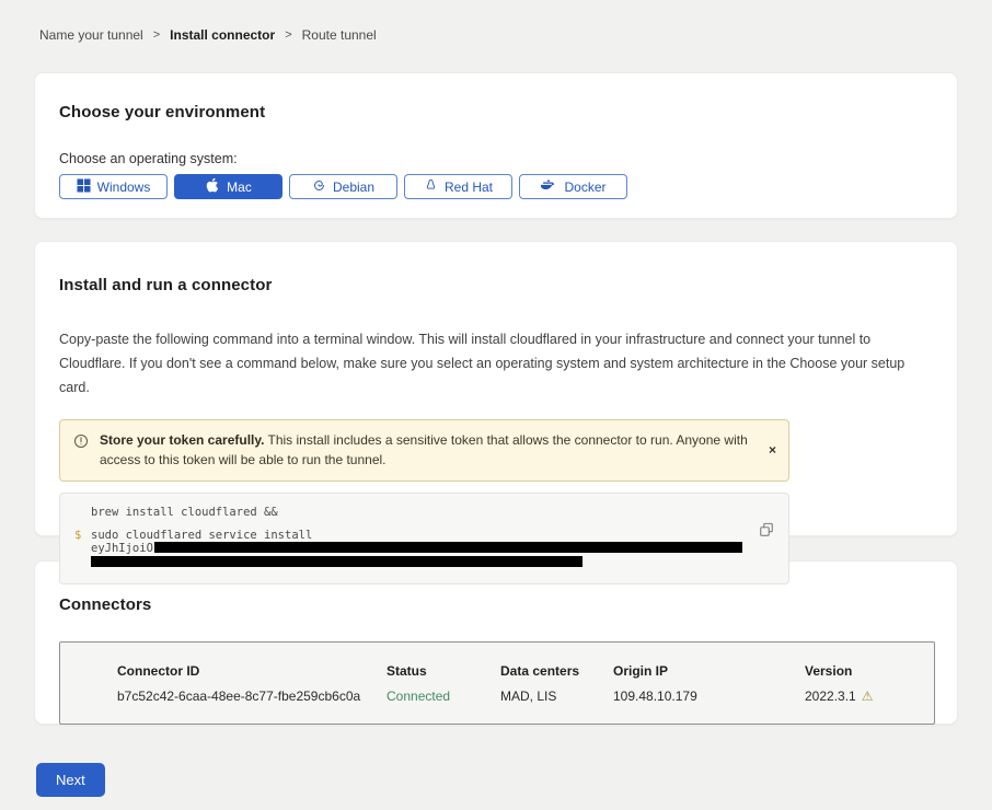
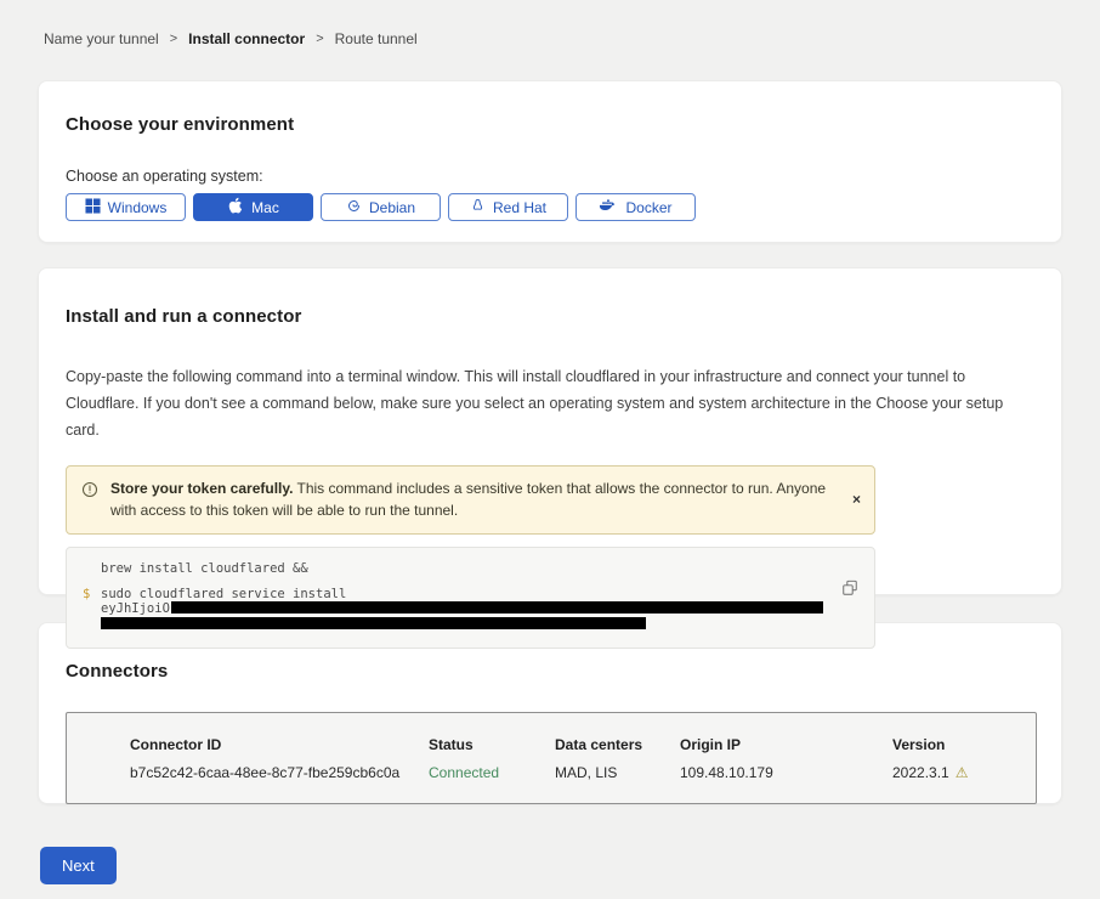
  Name your tunnel
  >
  Install connector
  >
  Route tunnel
  Choose your environment
  Choose an operating system:
  Windows
  Mac
  Debian
  Red Hat
  Docker
  Install and run a connector
  Copy-paste the following command into a terminal window. This will install cloudflared in your infrastructure and connect your tunnel to Cloudflare. If you don't see a command below, make sure you select an operating system and system architecture in the Choose your setup card.
- Store your token carefully. This install includes a sensitive token that allows the connector to run. Anyone with access to this token will be able to run the tunnel.
+ Store your token carefully. This command includes a sensitive token that allows the connector to run. Anyone with access to this token will be able to run the tunnel.
  ×
  brew install cloudflared &&
  $
  sudo cloudflared service install
  eyJhIjoiO
  Connectors
  Connector ID
  Status
  Data centers
  Origin IP
  Version
  b7c52c42-6caa-48ee-8c77-fbe259cb6c0a
  Connected
  MAD, LIS
  109.48.10.179
  2022.3.1
  ⚠
  Next
